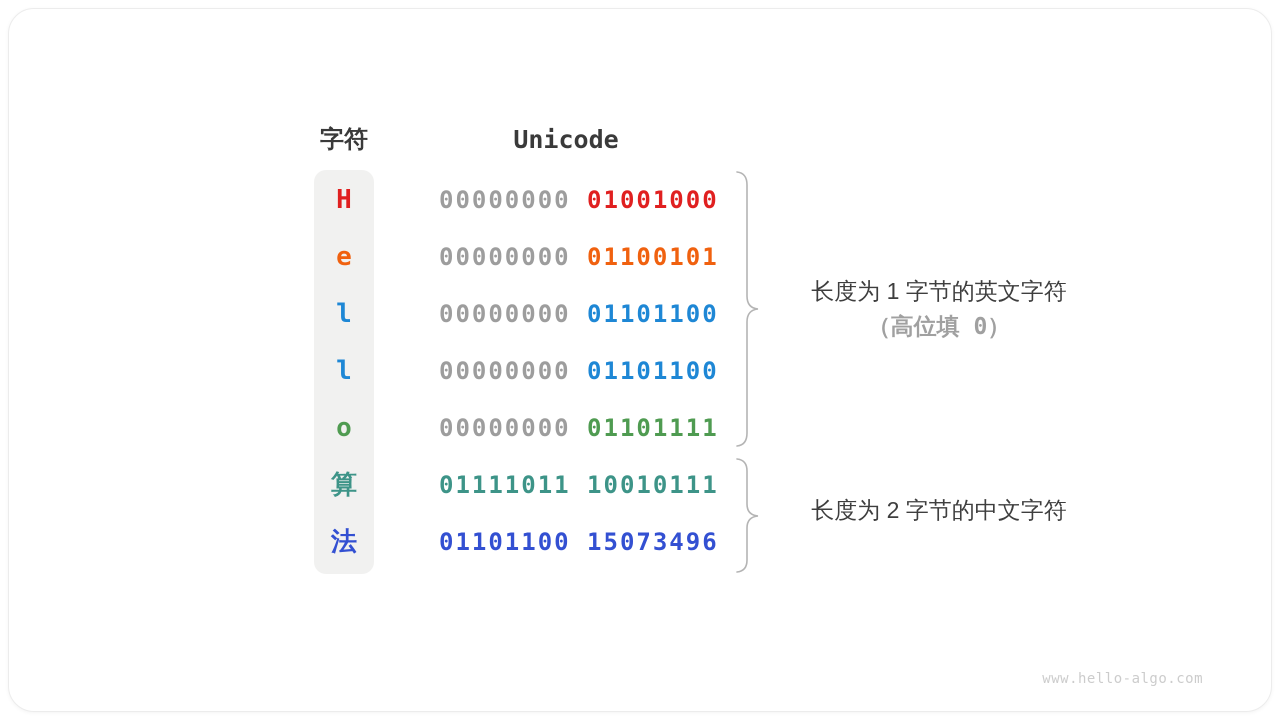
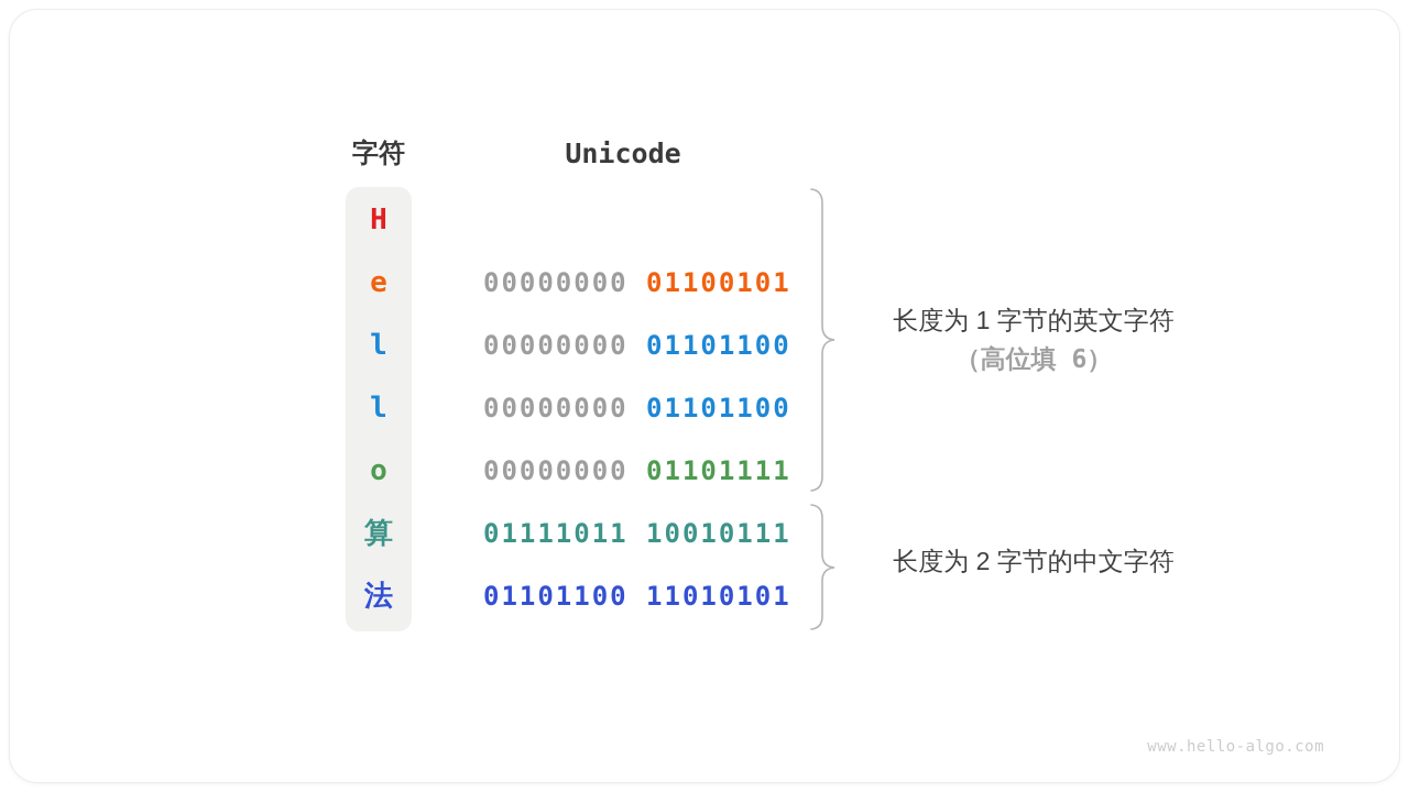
  字符
  Unicode
  H
- 00000000 01001000
  e
  00000000 01100101
  l
  00000000 01101100
  l
  00000000 01101100
  o
  00000000 01101111
  算
  01111011 10010111
  法
- 01101100 15073496
+ 01101100 11010101
  长度为 1 字节的英文字符
- （高位填 0）
+ （高位填 6）
  长度为 2 字节的中文字符
  www.hello-algo.com
